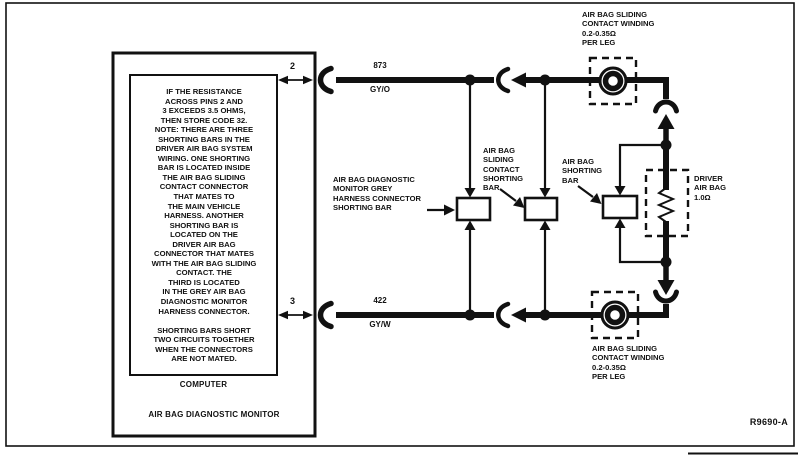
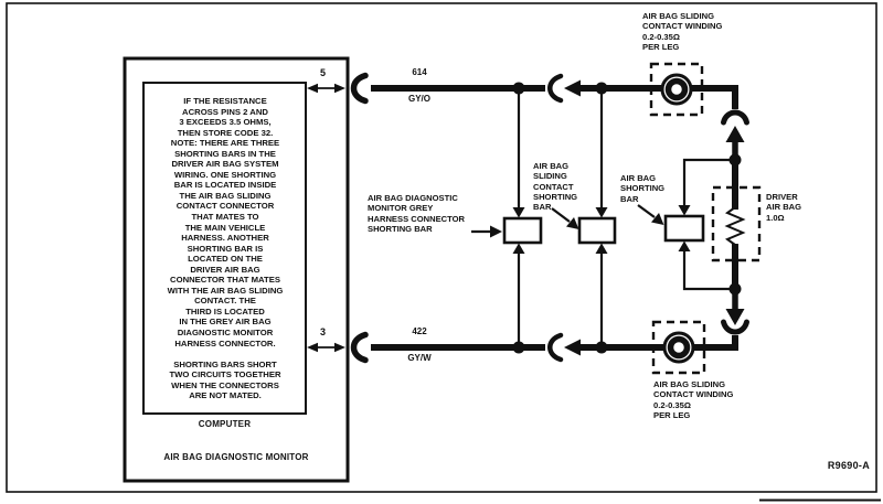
  IF THE RESISTANCE
  ACROSS PINS 2 AND
  3 EXCEEDS 3.5 OHMS,
  THEN STORE CODE 32.
  NOTE: THERE ARE THREE
  SHORTING BARS IN THE
  DRIVER AIR BAG SYSTEM
  WIRING. ONE SHORTING
  BAR IS LOCATED INSIDE
  THE AIR BAG SLIDING
  CONTACT CONNECTOR
  THAT MATES TO
  THE MAIN VEHICLE
  HARNESS. ANOTHER
  SHORTING BAR IS
  LOCATED ON THE
  DRIVER AIR BAG
  CONNECTOR THAT MATES
  WITH THE AIR BAG SLIDING
  CONTACT. THE
  THIRD IS LOCATED
  IN THE GREY AIR BAG
  DIAGNOSTIC MONITOR
  HARNESS CONNECTOR.
  SHORTING BARS SHORT
  TWO CIRCUITS TOGETHER
  WHEN THE CONNECTORS
  ARE NOT MATED.
  COMPUTER
  AIR BAG DIAGNOSTIC MONITOR
- 2
+ 5
  3
- 873
+ 614
  GY/O
  422
  GY/W
  AIR BAG SLIDING
  CONTACT WINDING
  0.2-0.35Ω
  PER LEG
  AIR BAG SLIDING
  CONTACT WINDING
  0.2-0.35Ω
  PER LEG
  DRIVER
  AIR BAG
  1.0Ω
  AIR BAG DIAGNOSTIC
  MONITOR GREY
  HARNESS CONNECTOR
  SHORTING BAR
  AIR BAG
  SLIDING
  CONTACT
  SHORTING
  BAR
  AIR BAG
  SHORTING
  BAR
  R9690-A
